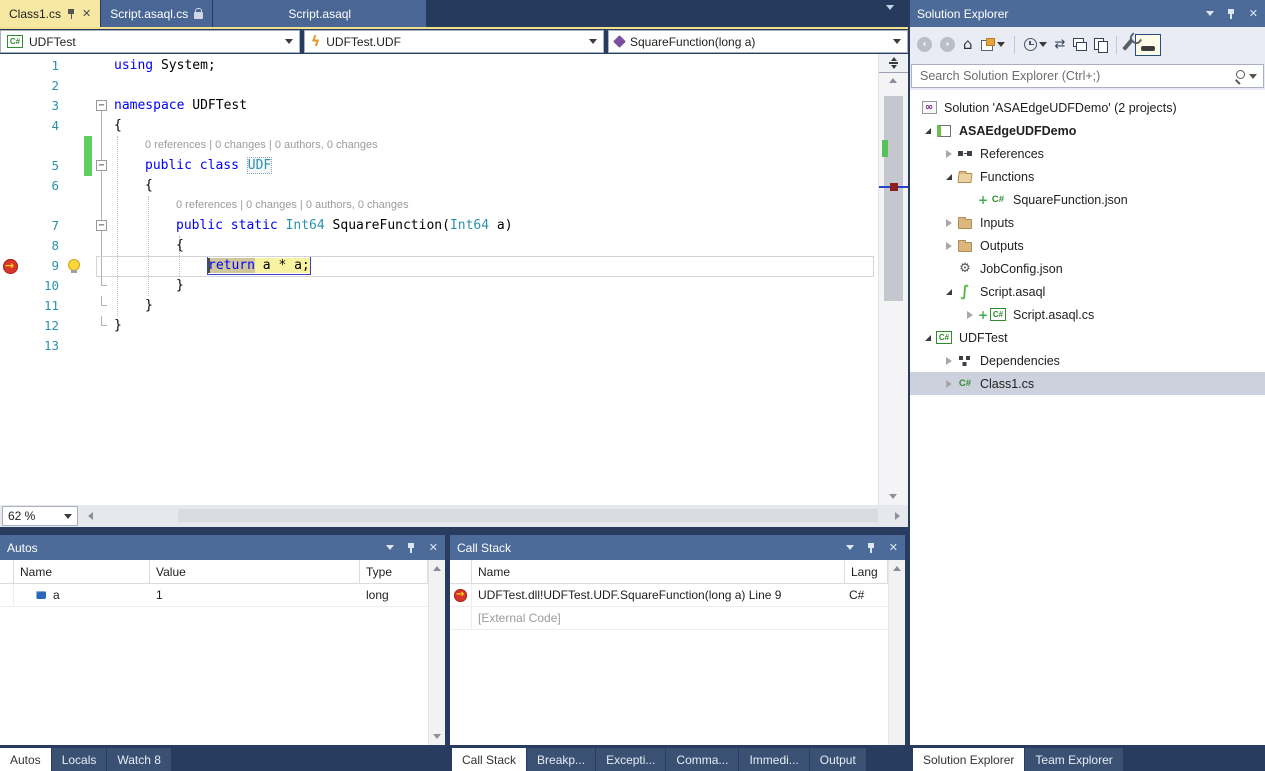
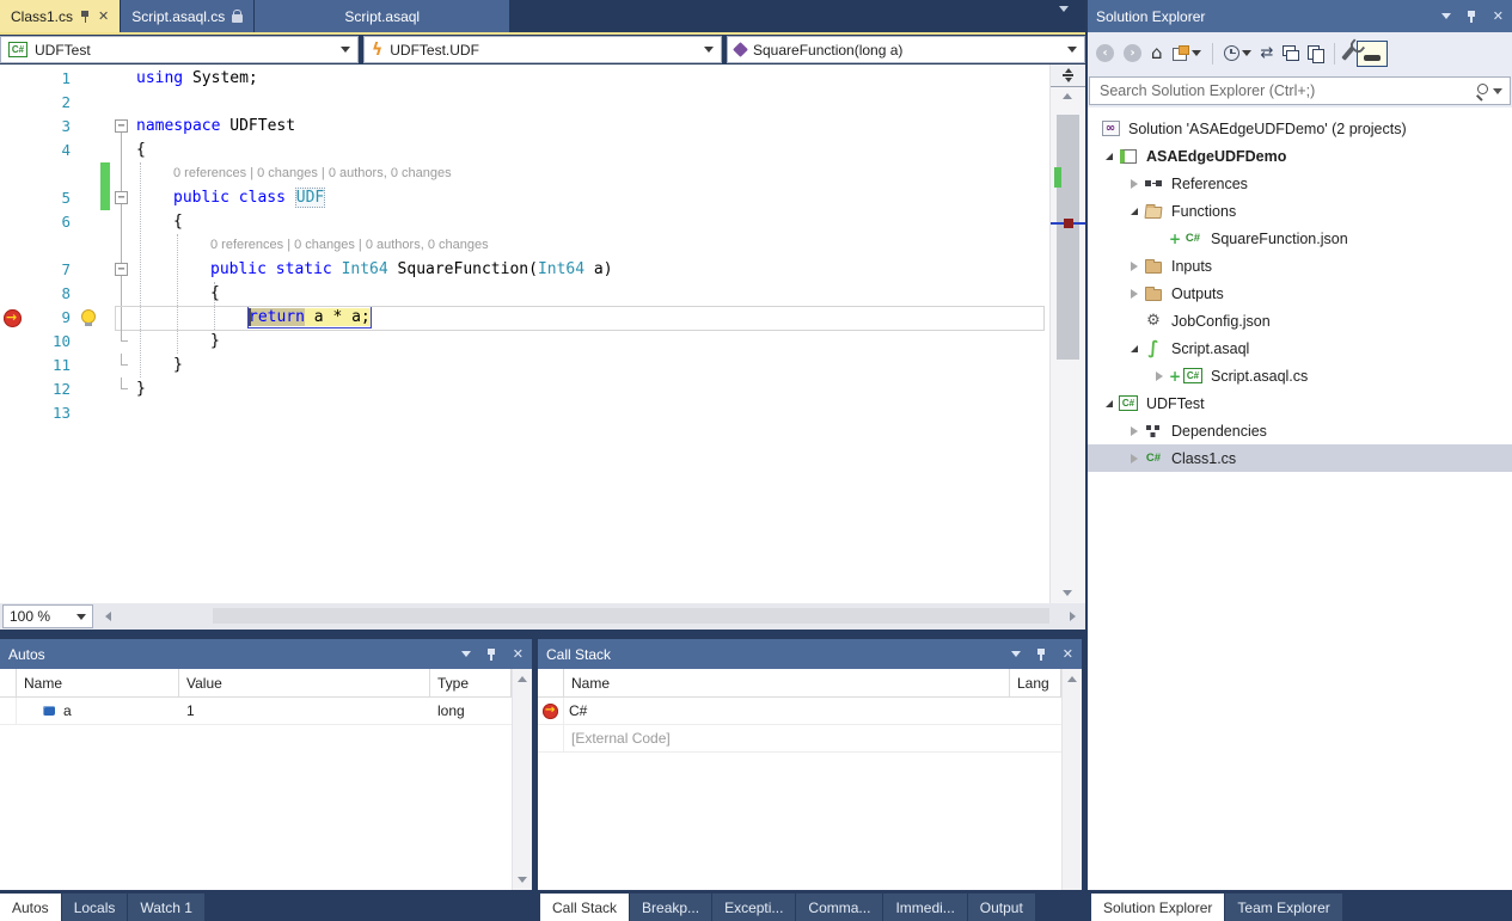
  Class1.cs
  ✕
  Script.asaql.cs
  Script.asaql
  C#
  UDFTest
  ϟ
  UDFTest.UDF
  SquareFunction(long a)
  1
  using System;
  2
  3
  namespace UDFTest
  4
  {
  0 references | 0 changes | 0 authors, 0 changes
  5
  public class UDF
  6
  {
  0 references | 0 changes | 0 authors, 0 changes
  7
  public static Int64 SquareFunction(Int64 a)
  8
  {
  9
  return a * a;
  10
  }
  11
  }
  12
  }
  13
- 62 %
+ 100 %
  Autos
  ✕
  Name
  Value
  Type
  a
  1
  long
  Call Stack
  ✕
  Name
  Lang
- UDFTest.dll!UDFTest.UDF.SquareFunction(long a) Line 9
  C#
  [External Code]
  Solution Explorer
  ✕
  ‹
  ›
  ⌂
  ⇄
  Search Solution Explorer (Ctrl+;)
  ∞
  Solution 'ASAEdgeUDFDemo' (2 projects)
  ASAEdgeUDFDemo
  References
  Functions
  +
  C#
  SquareFunction.json
  Inputs
  Outputs
  ⚙
  JobConfig.json
  ∫
  Script.asaql
  +
  C#
  Script.asaql.cs
  C#
  UDFTest
  Dependencies
  C#
  Class1.cs
  Autos
  Locals
- Watch 8
+ Watch 1
  Call Stack
  Breakp...
  Excepti...
  Comma...
  Immedi...
  Output
  Solution Explorer
  Team Explorer
